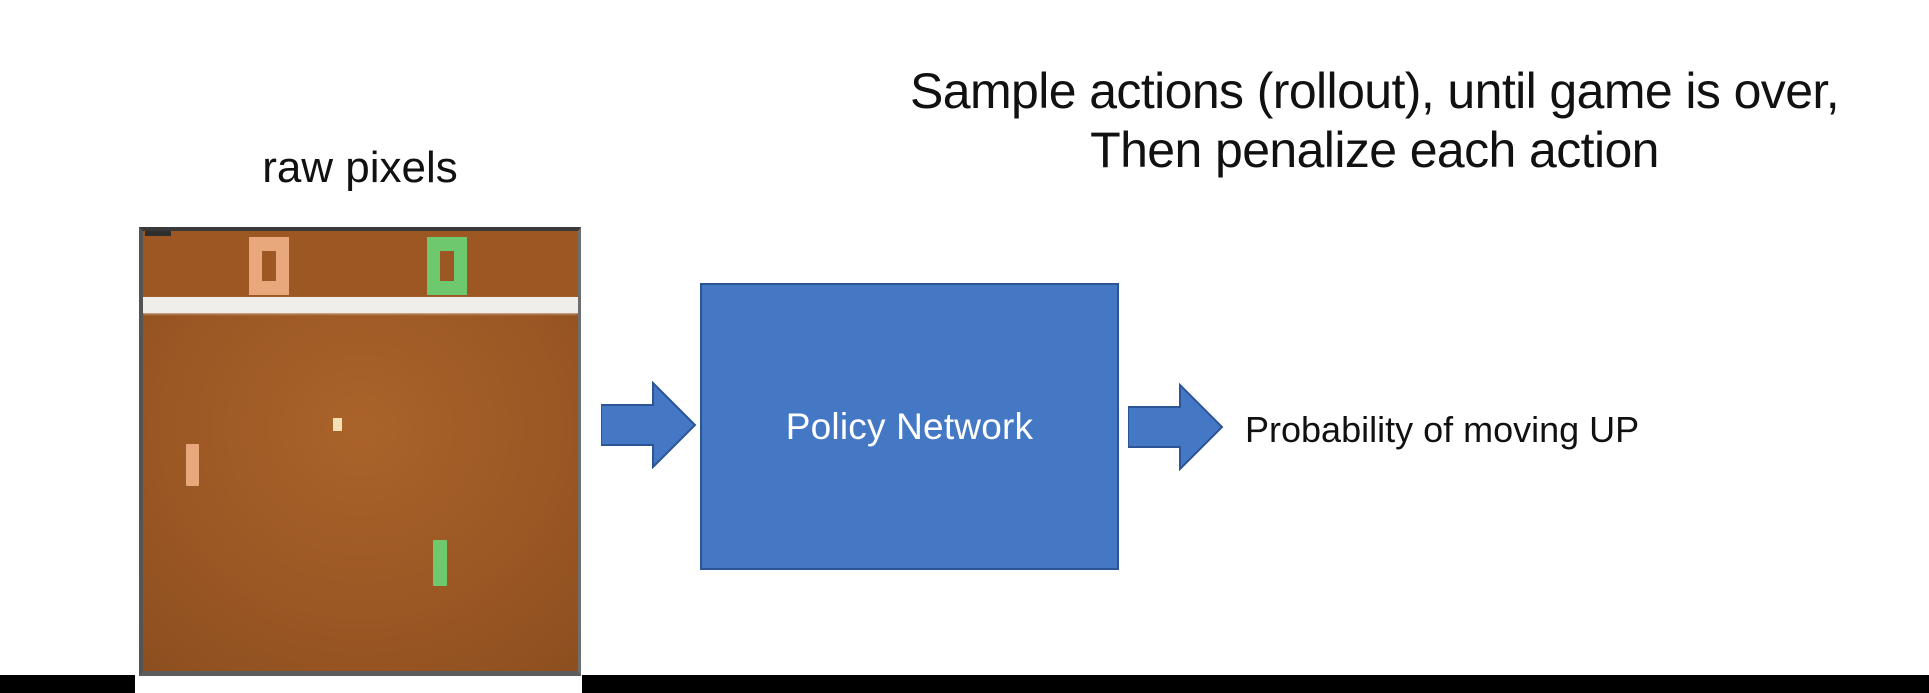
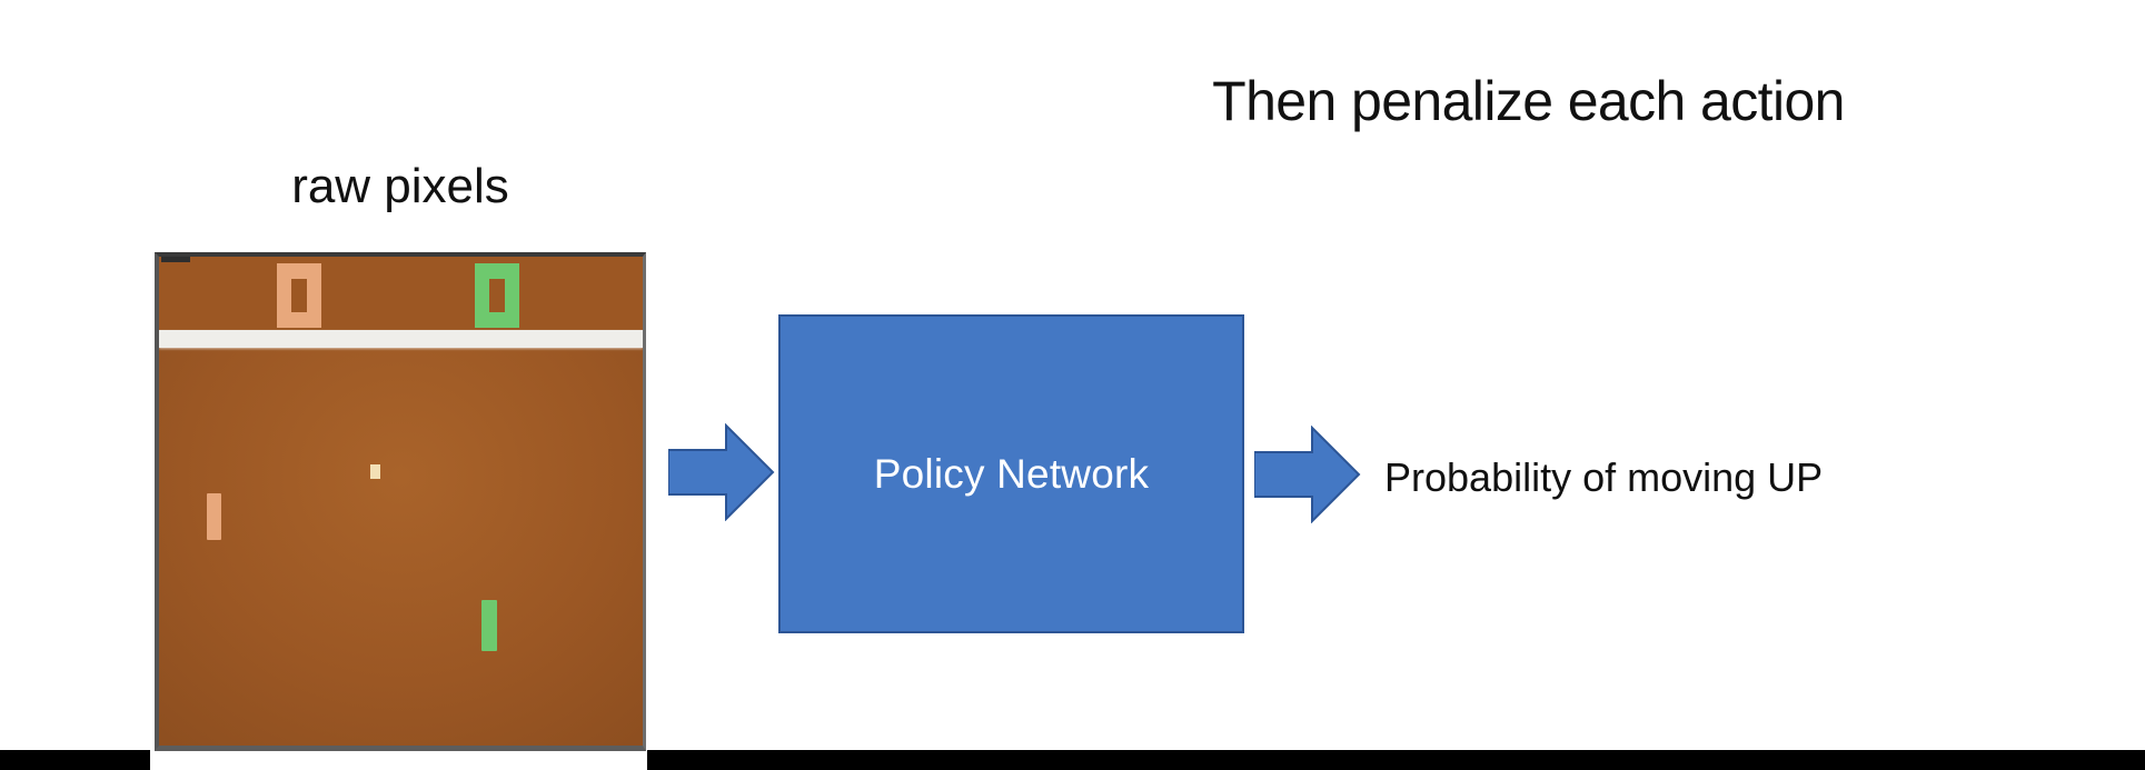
- Sample actions (rollout), until game is over,
  Then penalize each action
  raw pixels
  Policy Network
  Probability of moving UP
